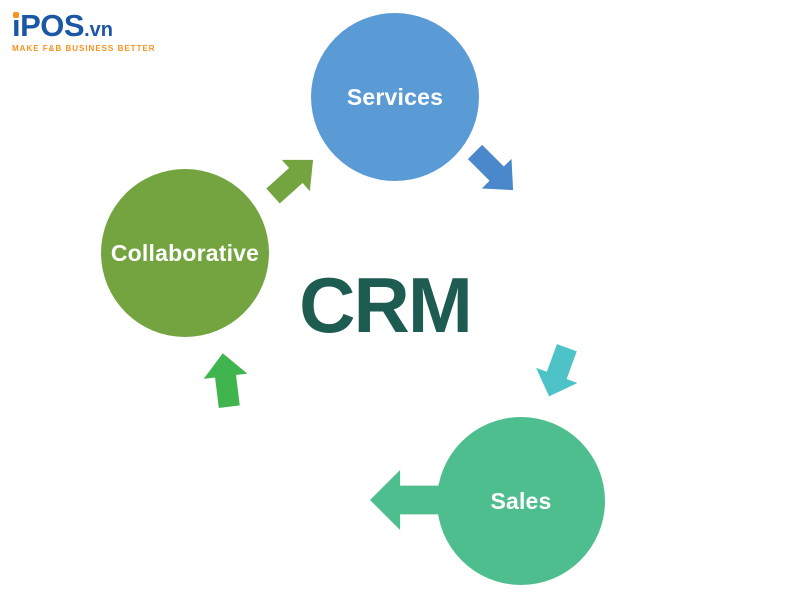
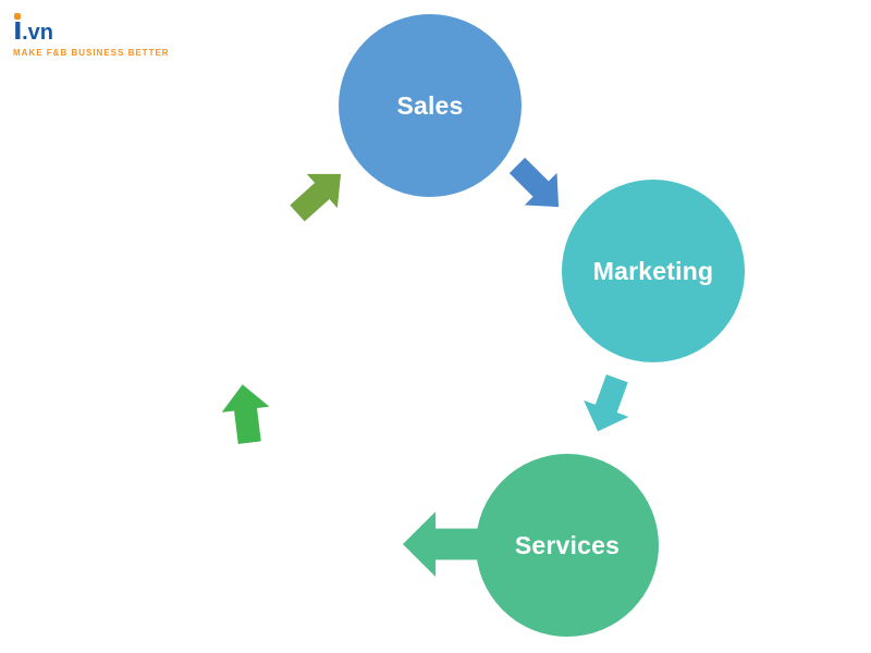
  i
- POS
  .vn
  MAKE F&B BUSINESS BETTER
- Services
+ Sales
+ Marketing
- Sales
+ Services
- Collaborative
- CRM
